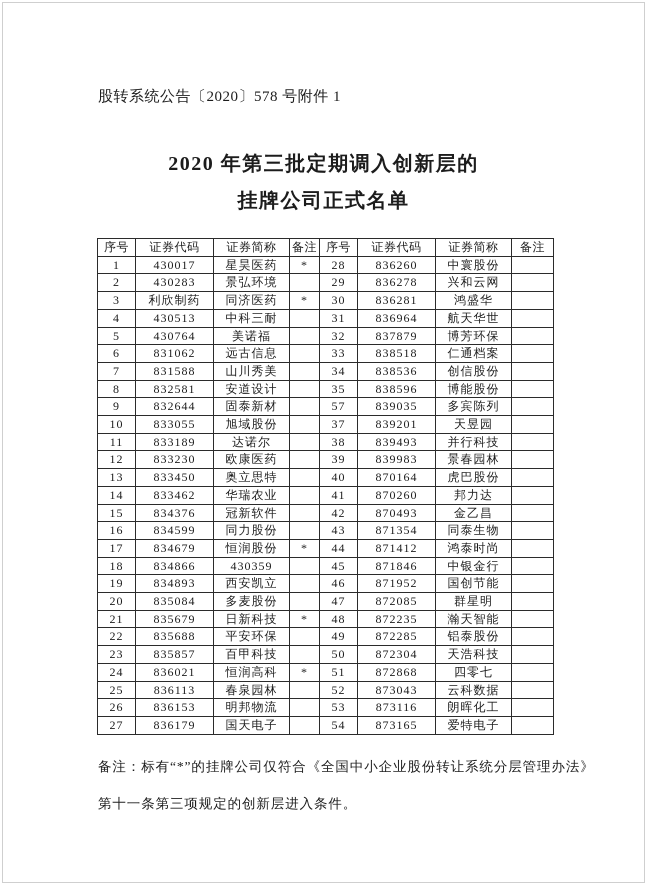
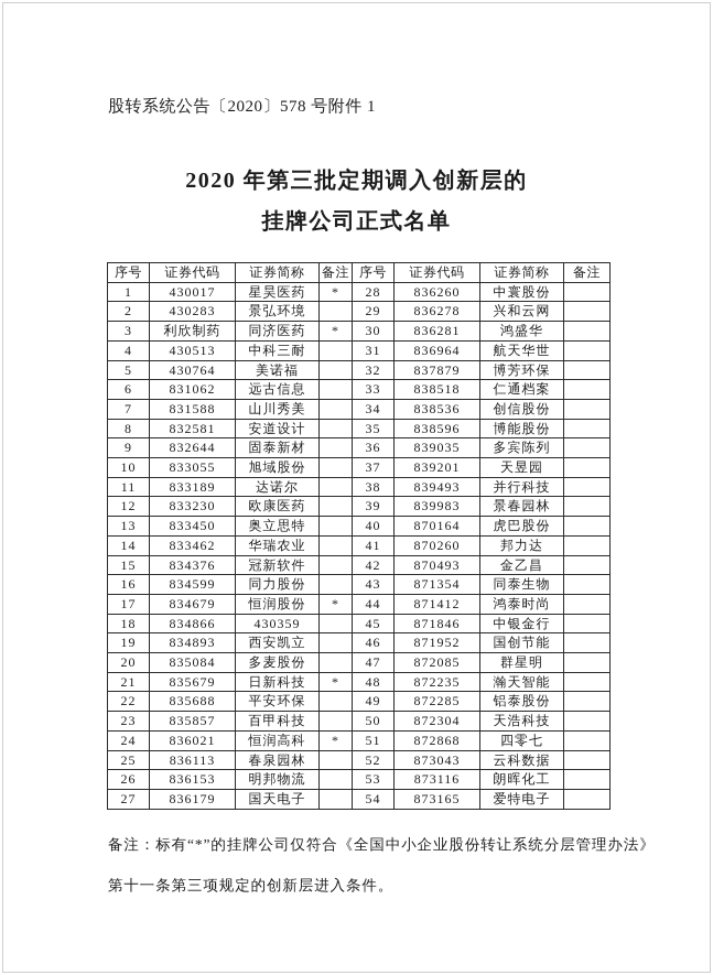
  股转系统公告〔2020〕578 号附件 1
  2020 年第三批定期调入创新层的
  挂牌公司正式名单
  序号	证券代码	证券简称	备注	序号	证券代码	证券简称	备注
  1	430017	星昊医药	*	28	836260	中寰股份
  2	430283	景弘环境		29	836278	兴和云网
  3	利欣制药	同济医药	*	30	836281	鸿盛华
  4	430513	中科三耐		31	836964	航天华世
  5	430764	美诺福		32	837879	博芳环保
  6	831062	远古信息		33	838518	仁通档案
  7	831588	山川秀美		34	838536	创信股份
  8	832581	安道设计		35	838596	博能股份
- 9	832644	固泰新材		57	839035	多宾陈列
+ 9	832644	固泰新材		36	839035	多宾陈列
  10	833055	旭域股份		37	839201	天昱园
  11	833189	达诺尔		38	839493	并行科技
  12	833230	欧康医药		39	839983	景春园林
  13	833450	奥立思特		40	870164	虎巴股份
  14	833462	华瑞农业		41	870260	邦力达
  15	834376	冠新软件		42	870493	金乙昌
  16	834599	同力股份		43	871354	同泰生物
  17	834679	恒润股份	*	44	871412	鸿泰时尚
  18	834866	430359		45	871846	中银金行
  19	834893	西安凯立		46	871952	国创节能
  20	835084	多麦股份		47	872085	群星明
  21	835679	日新科技	*	48	872235	瀚天智能
  22	835688	平安环保		49	872285	铝泰股份
  23	835857	百甲科技		50	872304	天浩科技
  24	836021	恒润高科	*	51	872868	四零七
  25	836113	春泉园林		52	873043	云科数据
  26	836153	明邦物流		53	873116	朗晖化工
  27	836179	国天电子		54	873165	爱特电子
  备注：标有“*”的挂牌公司仅符合《全国中小企业股份转让系统分层管理办法》
  第十一条第三项规定的创新层进入条件。
